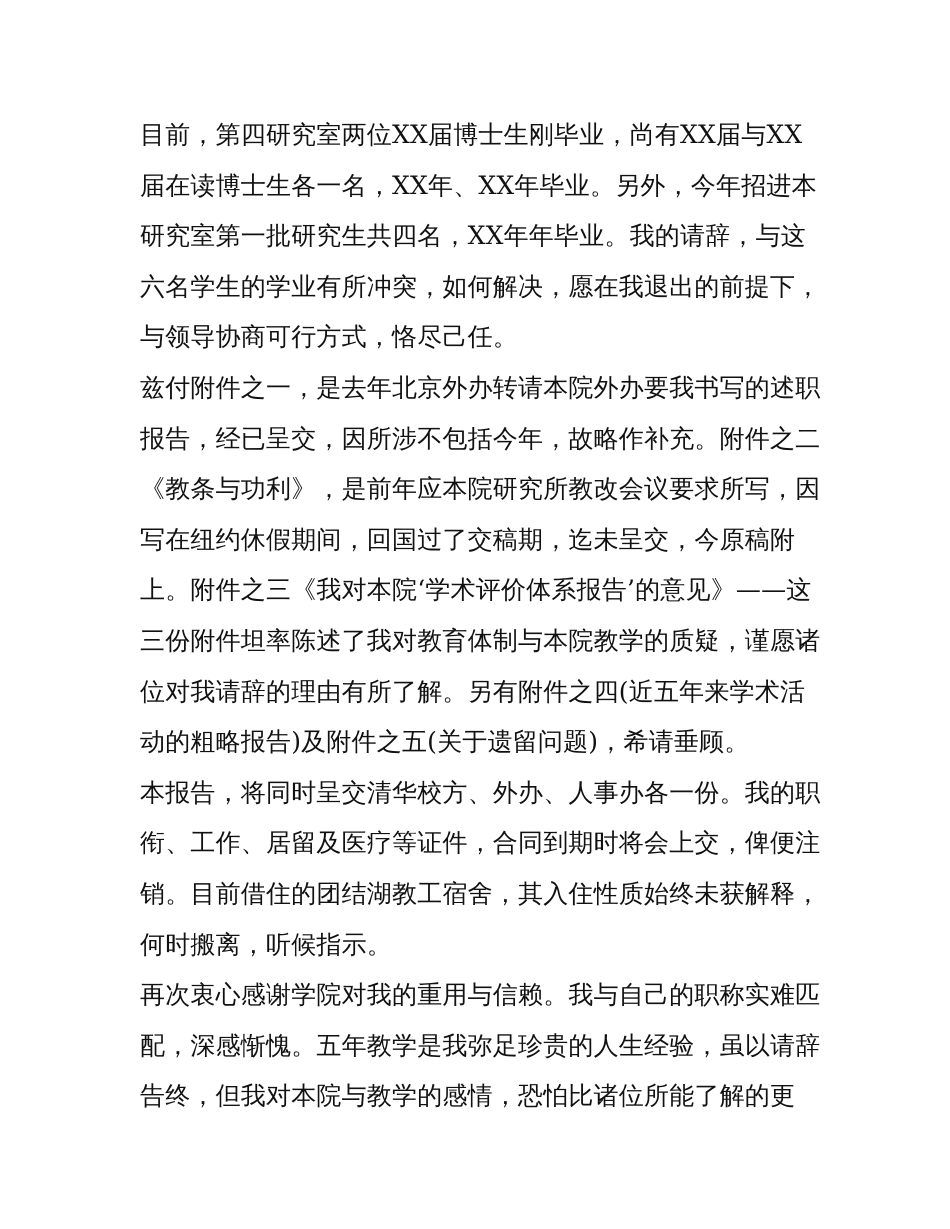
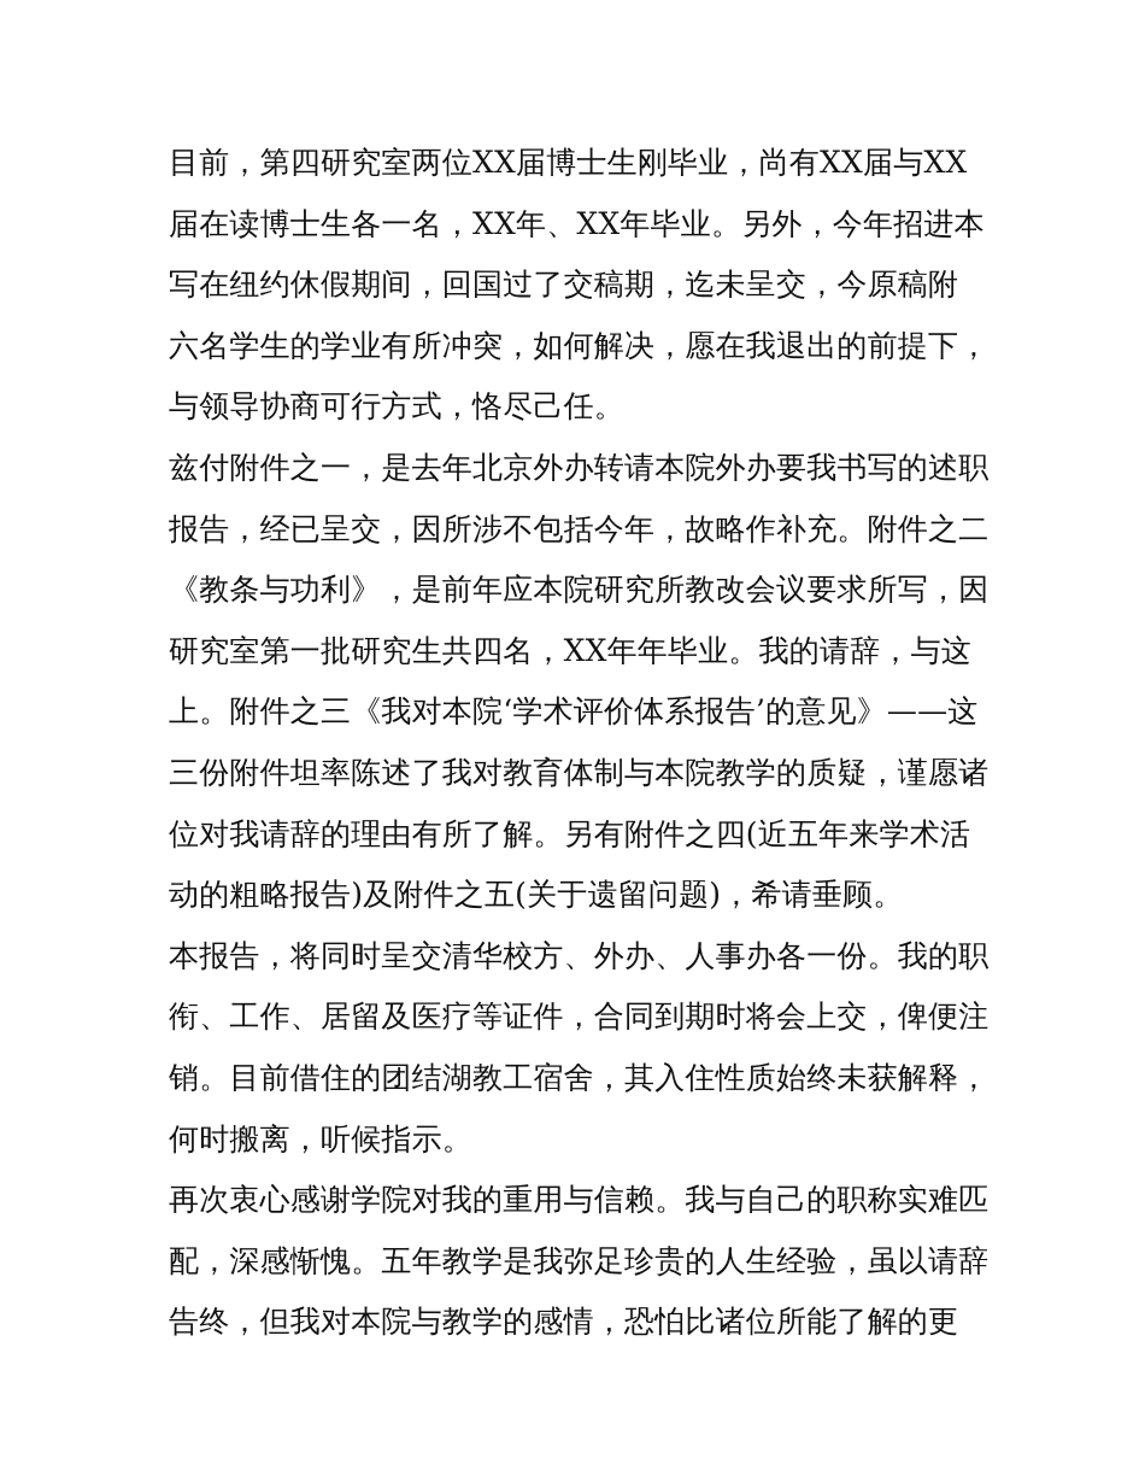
  目前，第四研究室两位XX届博士生刚毕业，尚有XX届与XX
  届在读博士生各一名，XX年、XX年毕业。另外，今年招进本
- 研究室第一批研究生共四名，XX年年毕业。我的请辞，与这
+ 写在纽约休假期间，回国过了交稿期，迄未呈交，今原稿附
  六名学生的学业有所冲突，如何解决，愿在我退出的前提下，
  与领导协商可行方式，恪尽己任。
  兹付附件之一，是去年北京外办转请本院外办要我书写的述职
  报告，经已呈交，因所涉不包括今年，故略作补充。附件之二
  《教条与功利》，是前年应本院研究所教改会议要求所写，因
- 写在纽约休假期间，回国过了交稿期，迄未呈交，今原稿附
+ 研究室第一批研究生共四名，XX年年毕业。我的请辞，与这
  上。附件之三《我对本院‘学术评价体系报告’的意见》——这
  三份附件坦率陈述了我对教育体制与本院教学的质疑，谨愿诸
  位对我请辞的理由有所了解。另有附件之四(近五年来学术活
  动的粗略报告)及附件之五(关于遗留问题)，希请垂顾。
  本报告，将同时呈交清华校方、外办、人事办各一份。我的职
  衔、工作、居留及医疗等证件，合同到期时将会上交，俾便注
  销。目前借住的团结湖教工宿舍，其入住性质始终未获解释，
  何时搬离，听候指示。
  再次衷心感谢学院对我的重用与信赖。我与自己的职称实难匹
  配，深感惭愧。五年教学是我弥足珍贵的人生经验，虽以请辞
  告终，但我对本院与教学的感情，恐怕比诸位所能了解的更
